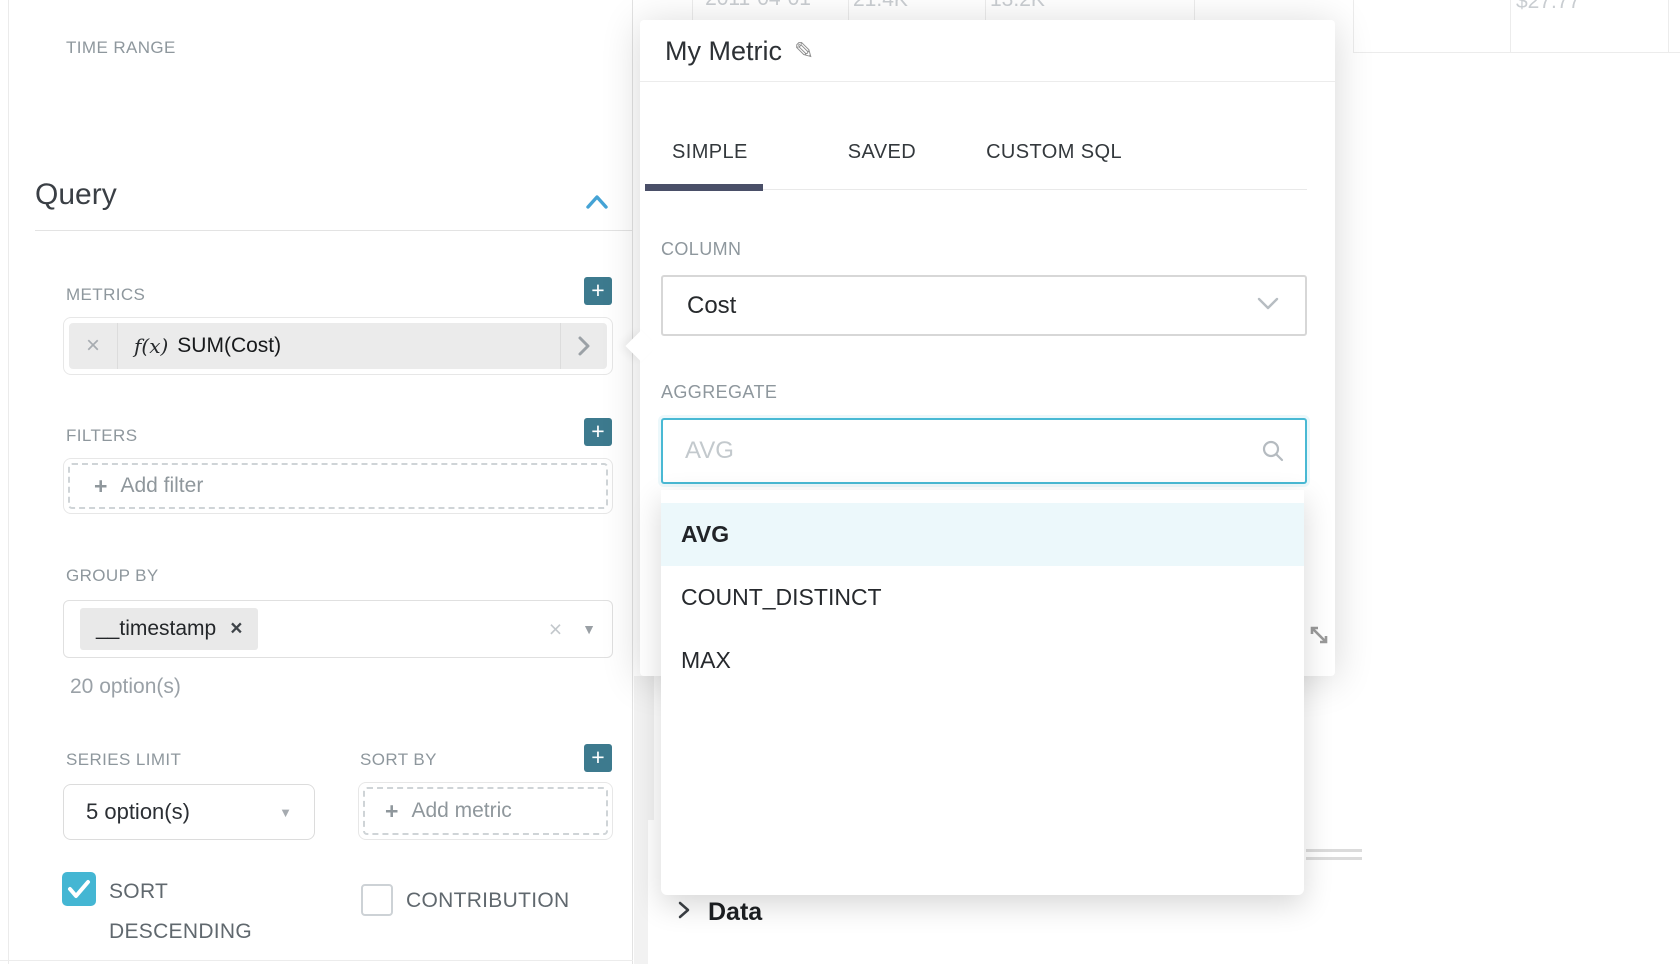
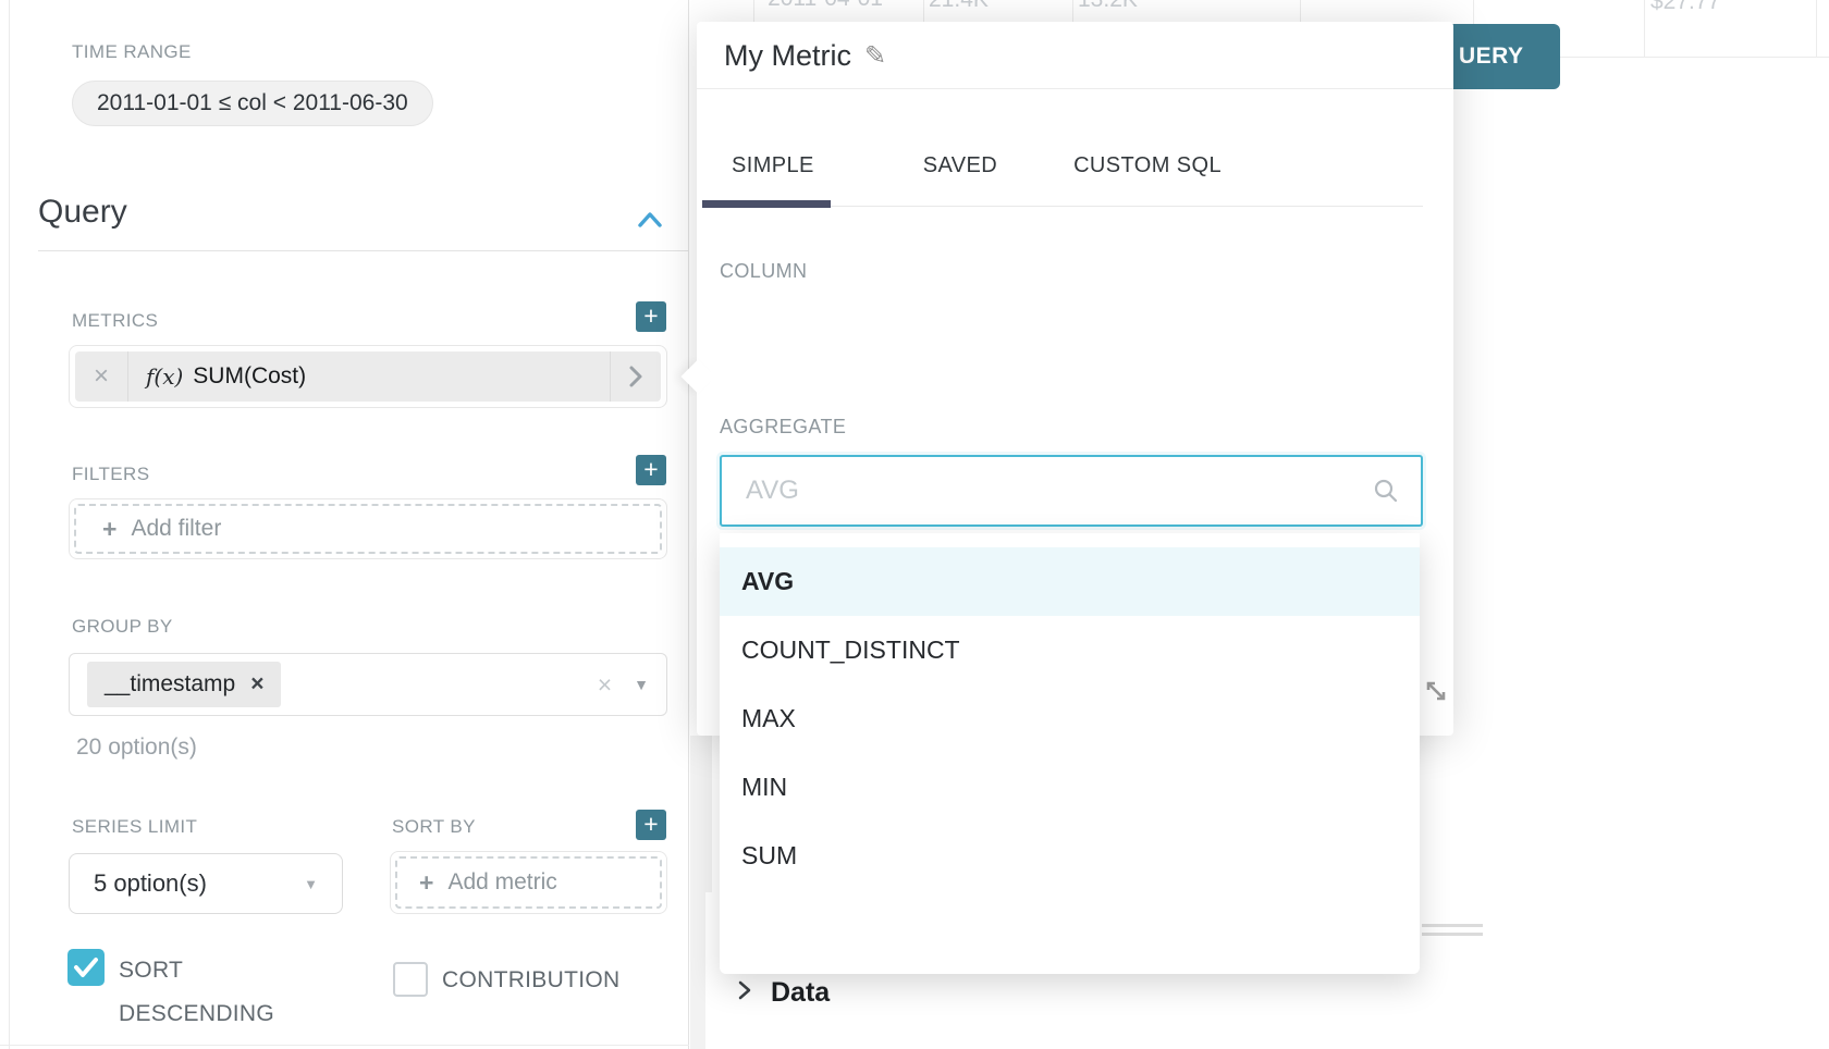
  $27.77
+ UERY
  Data
  TIME RANGE
+ 2011-01-01 ≤ col < 2011-06-30
  Query
  METRICS
  +
  ×
  f(x)
  SUM(Cost)
  FILTERS
  +
  +
  Add filter
  GROUP BY
  __timestamp
  ×
  ×
  ▼
  20 option(s)
  SERIES LIMIT
  SORT BY
  +
  5 option(s)
  ▼
  +
  Add metric
  SORT DESCENDING
  CONTRIBUTION
  My Metric
  ✎
  SIMPLE
  SAVED
  CUSTOM SQL
  COLUMN
- Cost
  AGGREGATE
  AVG
  AVG
  COUNT_DISTINCT
  MAX
+ MIN
+ SUM
